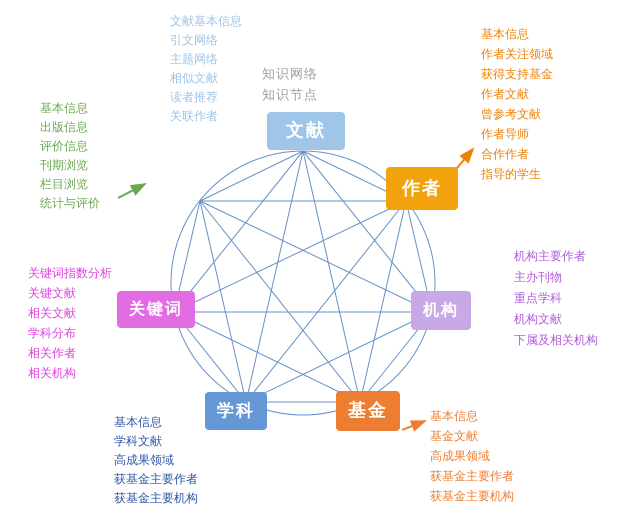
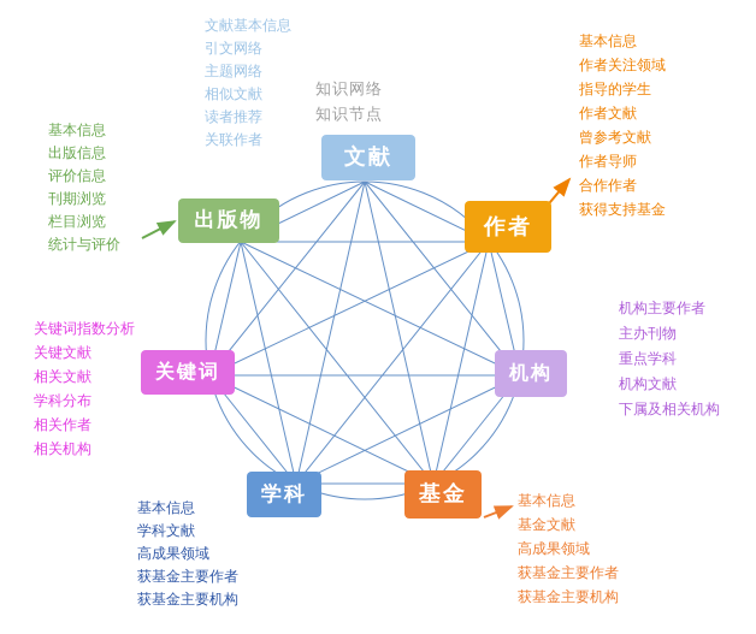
  文献
+ 出版物
  作者
  机构
  基金
  学科
  关键词
  知识网络
  知识节点
  文献基本信息
  引文网络
  主题网络
  相似文献
  读者推荐
  关联作者
  基本信息
  作者关注领域
- 获得支持基金
+ 指导的学生
  作者文献
  曾参考文献
  作者导师
  合作作者
- 指导的学生
+ 获得支持基金
  基本信息
  出版信息
  评价信息
  刊期浏览
  栏目浏览
  统计与评价
  机构主要作者
  主办刊物
  重点学科
  机构文献
  下属及相关机构
  关键词指数分析
  关键文献
  相关文献
  学科分布
  相关作者
  相关机构
  基本信息
  学科文献
  高成果领域
  获基金主要作者
  获基金主要机构
  基本信息
  基金文献
  高成果领域
  获基金主要作者
  获基金主要机构
